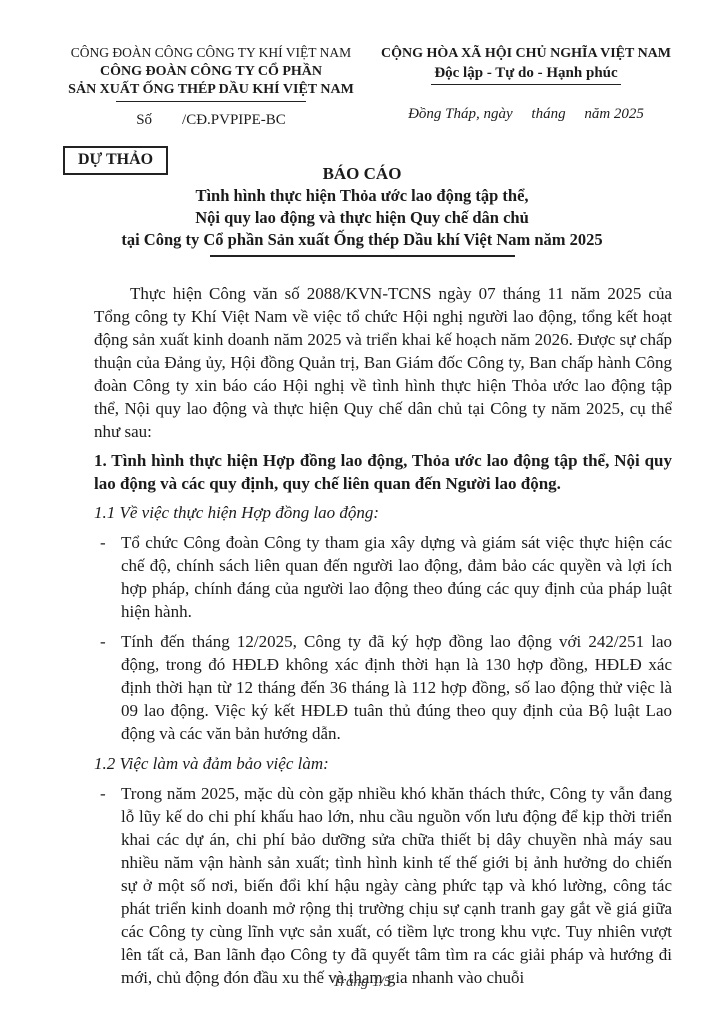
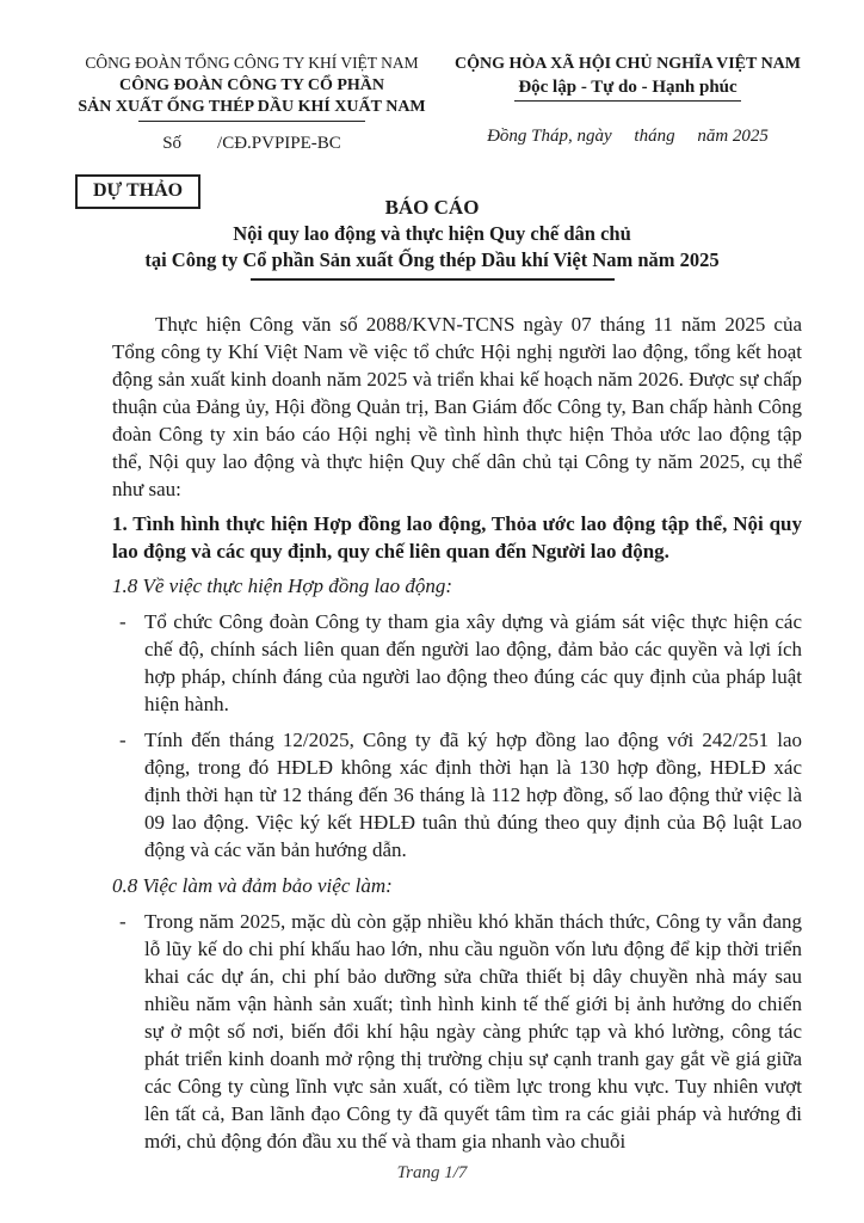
- CÔNG ĐOÀN CÔNG CÔNG TY KHÍ VIỆT NAM
+ CÔNG ĐOÀN TỔNG CÔNG TY KHÍ VIỆT NAM
  CÔNG ĐOÀN CÔNG TY CỔ PHẦN
- SẢN XUẤT ỐNG THÉP DẦU KHÍ VIỆT NAM
+ SẢN XUẤT ỐNG THÉP DẦU KHÍ XUẤT NAM
  Số /CĐ.PVPIPE-BC
  CỘNG HÒA XÃ HỘI CHỦ NGHĨA VIỆT NAM
  Độc lập - Tự do - Hạnh phúc
  Đồng Tháp, ngày tháng năm 2025
  DỰ THẢO
  BÁO CÁO
- Tình hình thực hiện Thỏa ước lao động tập thể,
  Nội quy lao động và thực hiện Quy chế dân chủ
  tại Công ty Cổ phần Sản xuất Ống thép Dầu khí Việt Nam năm 2025
  Thực hiện Công văn số 2088/KVN-TCNS ngày 07 tháng 11 năm 2025 của Tổng công ty Khí Việt Nam về việc tổ chức Hội nghị người lao động, tổng kết hoạt động sản xuất kinh doanh năm 2025 và triển khai kế hoạch năm 2026. Được sự chấp thuận của Đảng ủy, Hội đồng Quản trị, Ban Giám đốc Công ty, Ban chấp hành Công đoàn Công ty xin báo cáo Hội nghị về tình hình thực hiện Thỏa ước lao động tập thể, Nội quy lao động và thực hiện Quy chế dân chủ tại Công ty năm 2025, cụ thể như sau:
  1. Tình hình thực hiện Hợp đồng lao động, Thỏa ước lao động tập thể, Nội quy lao động và các quy định, quy chế liên quan đến Người lao động.
- 1.1 Về việc thực hiện Hợp đồng lao động:
+ 1.8 Về việc thực hiện Hợp đồng lao động:
  -
  Tổ chức Công đoàn Công ty tham gia xây dựng và giám sát việc thực hiện các chế độ, chính sách liên quan đến người lao động, đảm bảo các quyền và lợi ích hợp pháp, chính đáng của người lao động theo đúng các quy định của pháp luật hiện hành.
  -
  Tính đến tháng 12/2025, Công ty đã ký hợp đồng lao động với 242/251 lao động, trong đó HĐLĐ không xác định thời hạn là 130 hợp đồng, HĐLĐ xác định thời hạn từ 12 tháng đến 36 tháng là 112 hợp đồng, số lao động thử việc là 09 lao động. Việc ký kết HĐLĐ tuân thủ đúng theo quy định của Bộ luật Lao động và các văn bản hướng dẫn.
- 1.2 Việc làm và đảm bảo việc làm:
+ 0.8 Việc làm và đảm bảo việc làm:
  -
  Trong năm 2025, mặc dù còn gặp nhiều khó khăn thách thức, Công ty vẫn đang lỗ lũy kế do chi phí khấu hao lớn, nhu cầu nguồn vốn lưu động để kịp thời triển khai các dự án, chi phí bảo dưỡng sửa chữa thiết bị dây chuyền nhà máy sau nhiều năm vận hành sản xuất; tình hình kinh tế thế giới bị ảnh hưởng do chiến sự ở một số nơi, biến đổi khí hậu ngày càng phức tạp và khó lường, công tác phát triển kinh doanh mở rộng thị trường chịu sự cạnh tranh gay gắt về giá giữa các Công ty cùng lĩnh vực sản xuất, có tiềm lực trong khu vực. Tuy nhiên vượt lên tất cả, Ban lãnh đạo Công ty đã quyết tâm tìm ra các giải pháp và hướng đi mới, chủ động đón đầu xu thế và tham gia nhanh vào chuỗi
- Trang 1/5
+ Trang 1/7
